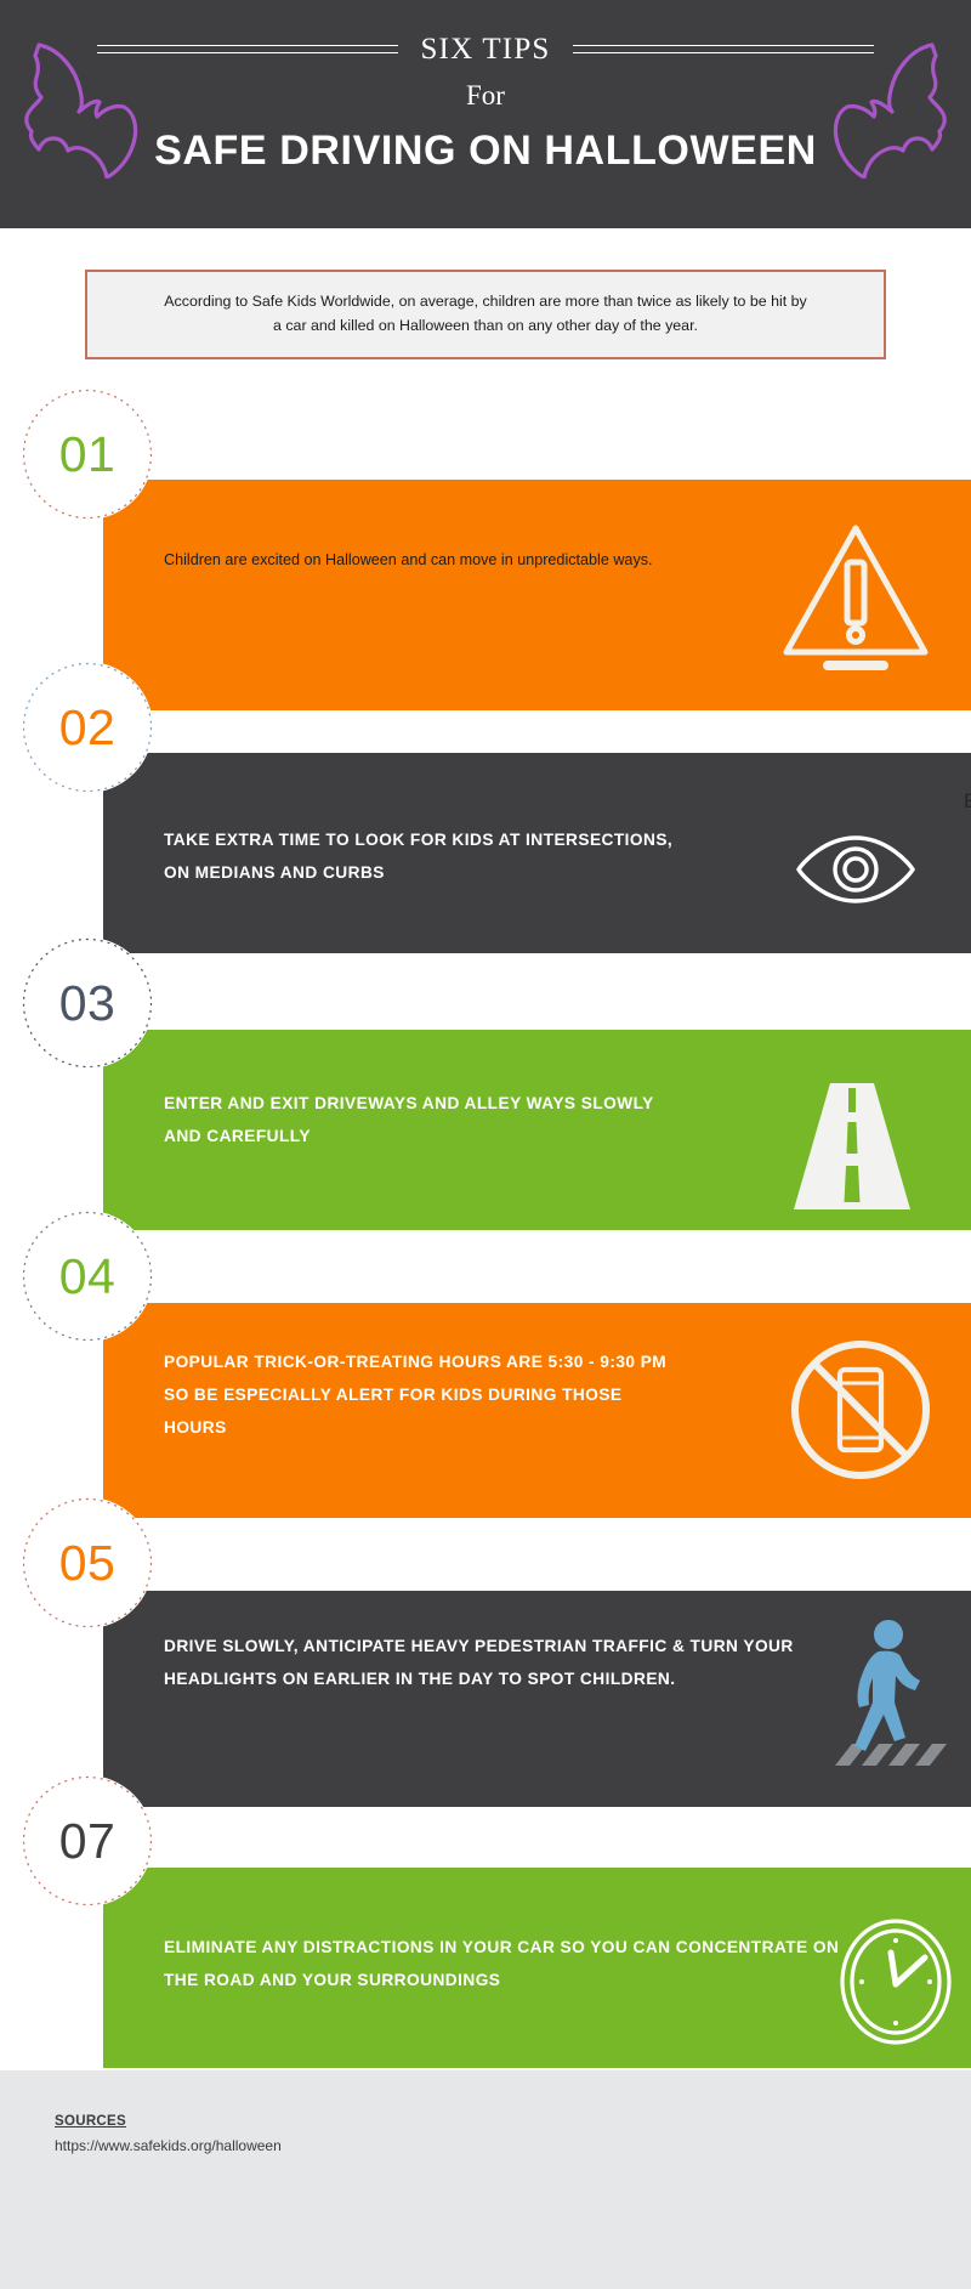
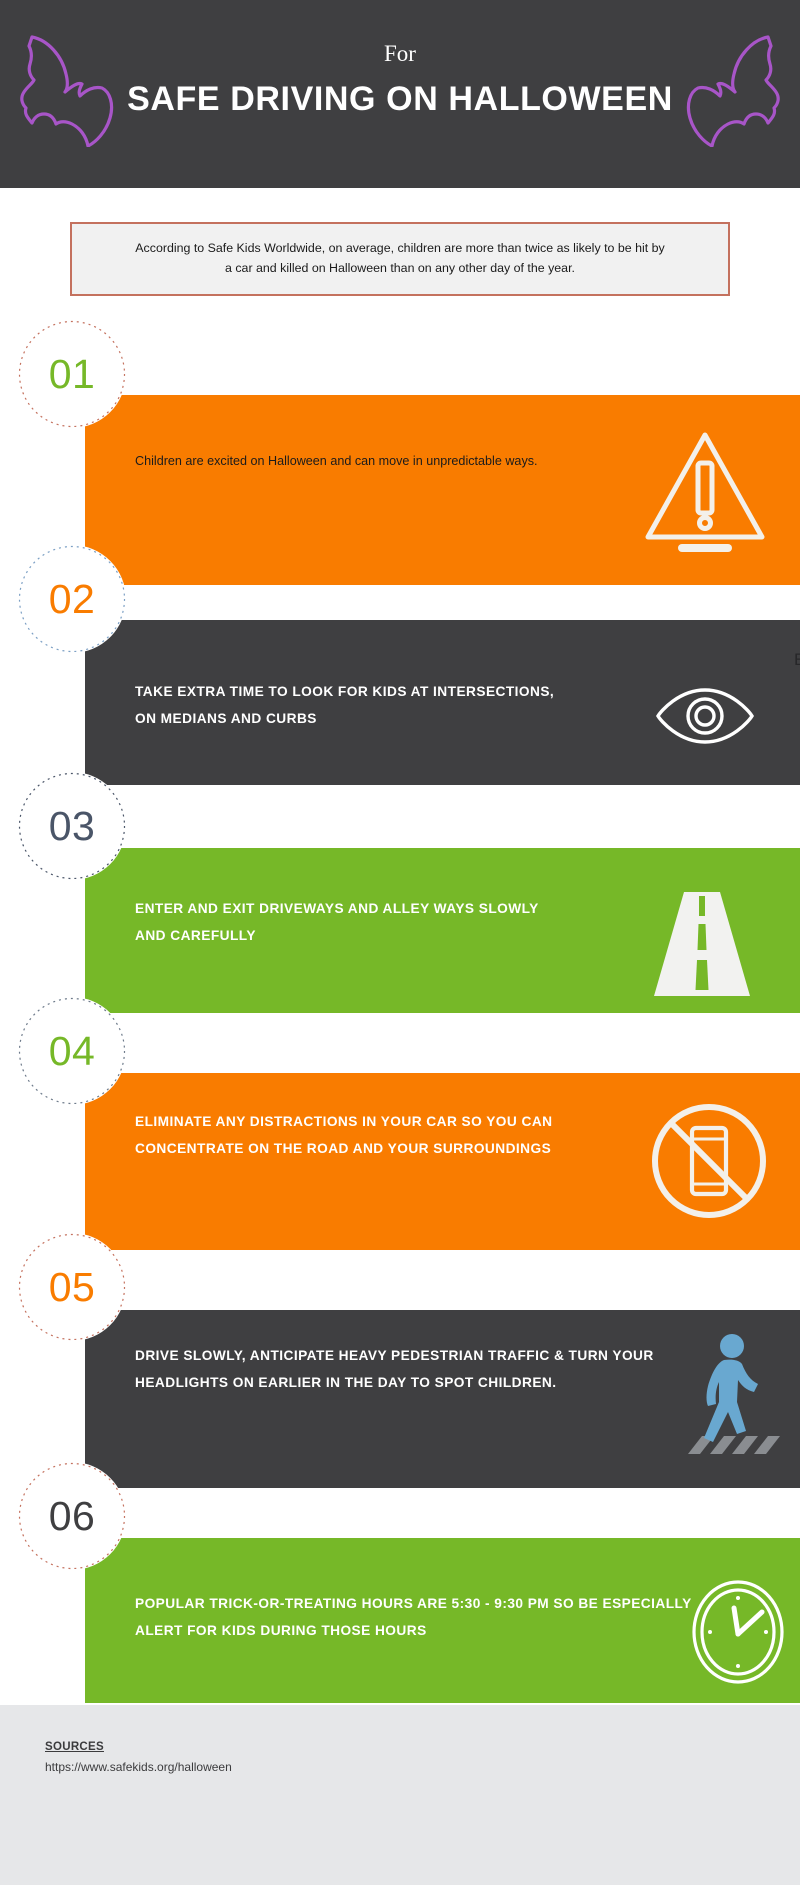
- SIX TIPS
  For
  SAFE DRIVING ON HALLOWEEN
  According to Safe Kids Worldwide, on average, children are more than twice as likely to be hit by
  a car and killed on Halloween than on any other day of the year.
  01
  Children are excited on Halloween and can move in unpredictable ways.
  02
  TAKE EXTRA TIME TO LOOK FOR KIDS AT INTERSECTIONS, ON MEDIANS AND CURBS
  03
  ENTER AND EXIT DRIVEWAYS AND ALLEY WAYS SLOWLY AND CAREFULLY
  04
- POPULAR TRICK-OR-TREATING HOURS ARE 5:30 - 9:30 PM SO BE ESPECIALLY ALERT FOR KIDS DURING THOSE HOURS
+ ELIMINATE ANY DISTRACTIONS IN YOUR CAR SO YOU CAN CONCENTRATE ON THE ROAD AND YOUR SURROUNDINGS
  05
  DRIVE SLOWLY, ANTICIPATE HEAVY PEDESTRIAN TRAFFIC & TURN YOUR HEADLIGHTS ON EARLIER IN THE DAY TO SPOT CHILDREN.
- 07
+ 06
- ELIMINATE ANY DISTRACTIONS IN YOUR CAR SO YOU CAN CONCENTRATE ON THE ROAD AND YOUR SURROUNDINGS
+ POPULAR TRICK-OR-TREATING HOURS ARE 5:30 - 9:30 PM SO BE ESPECIALLY ALERT FOR KIDS DURING THOSE HOURS
  SOURCES
  https://www.safekids.org/halloween
